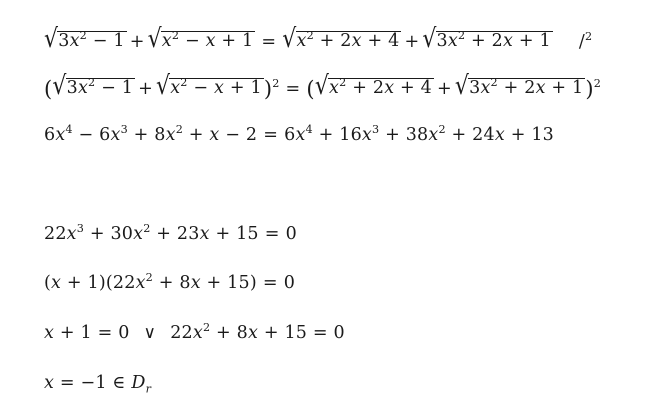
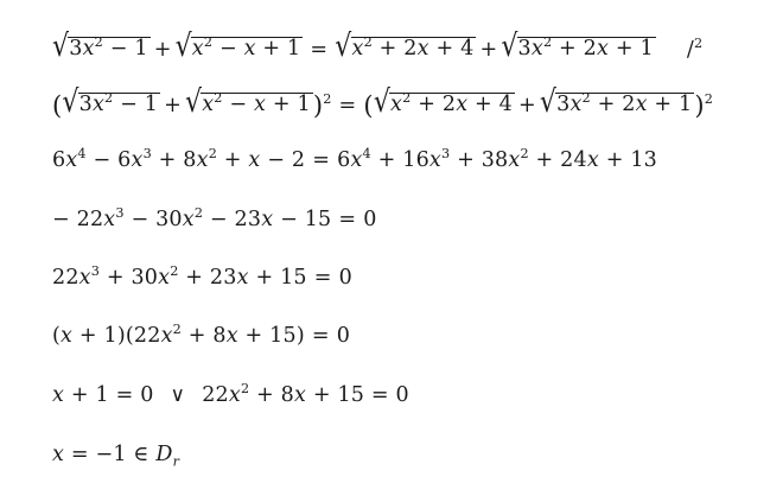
  √3x2 − 1 + √x2 − x + 1 = √x2 + 2x + 4 + √3x2 + 2x + 1 /2
  (√3x2 − 1 + √x2 − x + 1)2 = (√x2 + 2x + 4 + √3x2 + 2x + 1)2
  6x4 − 6x3 + 8x2 + x − 2 = 6x4 + 16x3 + 38x2 + 24x + 13
+ − 22x3 − 30x2 − 23x − 15 = 0
  22x3 + 30x2 + 23x + 15 = 0
  (x + 1)(22x2 + 8x + 15) = 0
  x + 1 = 0 ∨ 22x2 + 8x + 15 = 0
  x = −1 ∈ Dr
